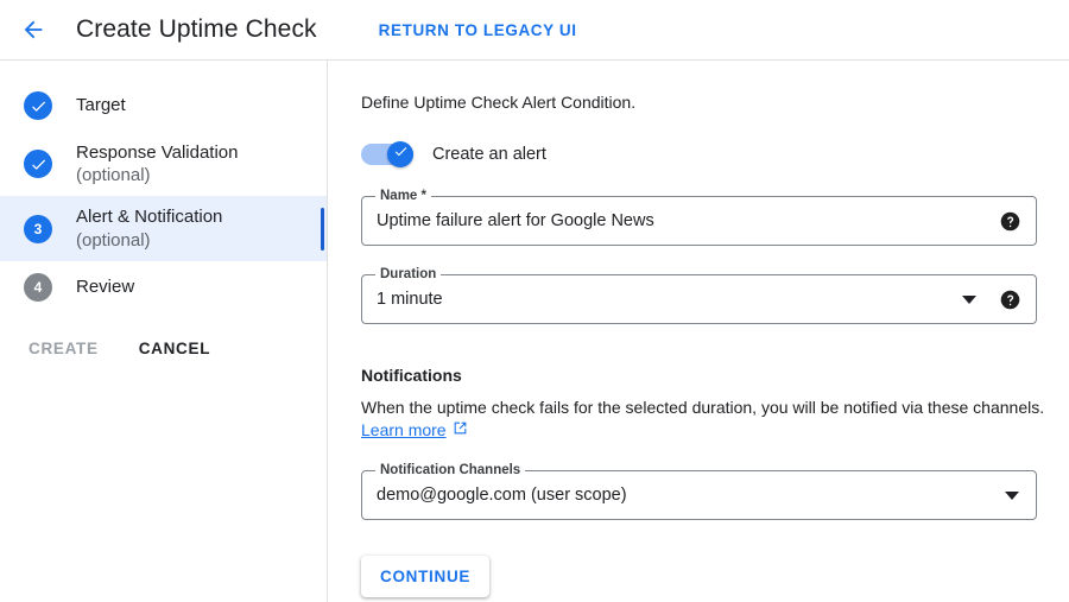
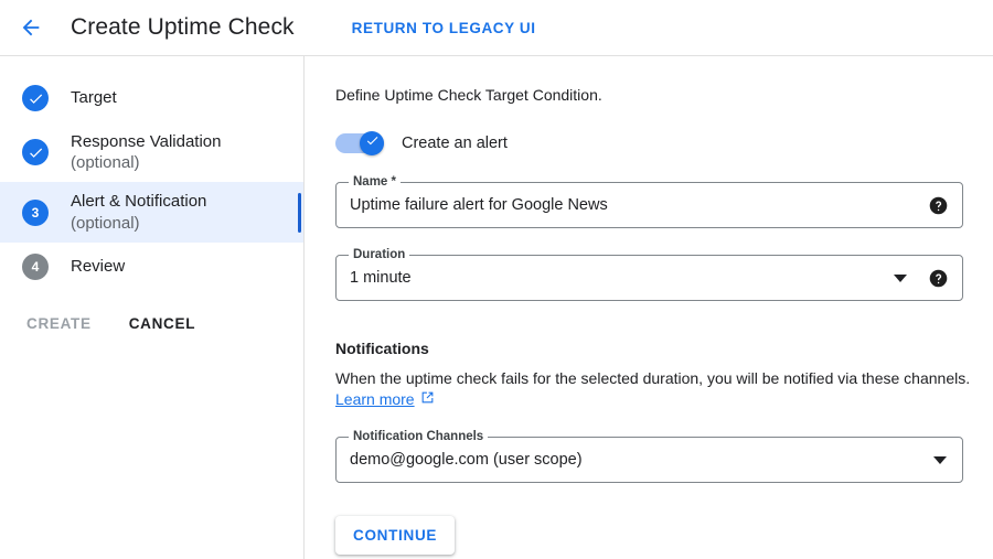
  Create Uptime Check
  RETURN TO LEGACY UI
  Target
  Response Validation
  (optional)
  3
  Alert & Notification
  (optional)
  4
  Review
  CREATE
  CANCEL
- Define Uptime Check Alert Condition.
+ Define Uptime Check Target Condition.
  Create an alert
  Name *
  Uptime failure alert for Google News
  Duration
  1 minute
  Notifications
  When the uptime check fails for the selected duration, you will be notified via these channels.
  Learn more
  Notification Channels
  demo@google.com (user scope)
  CONTINUE
